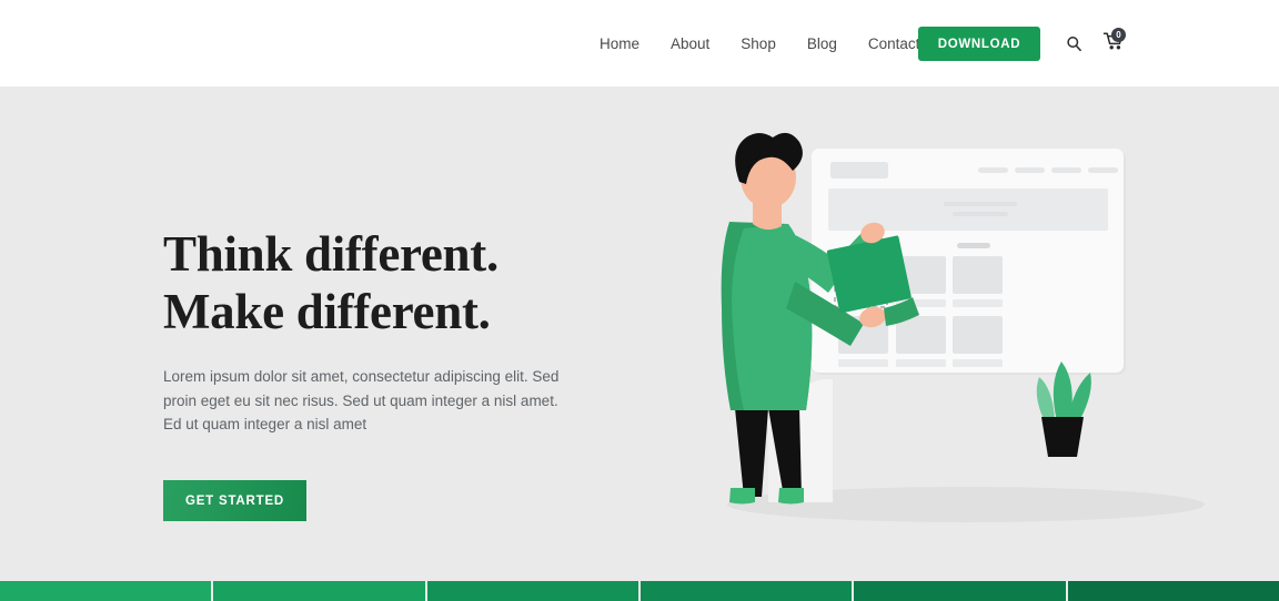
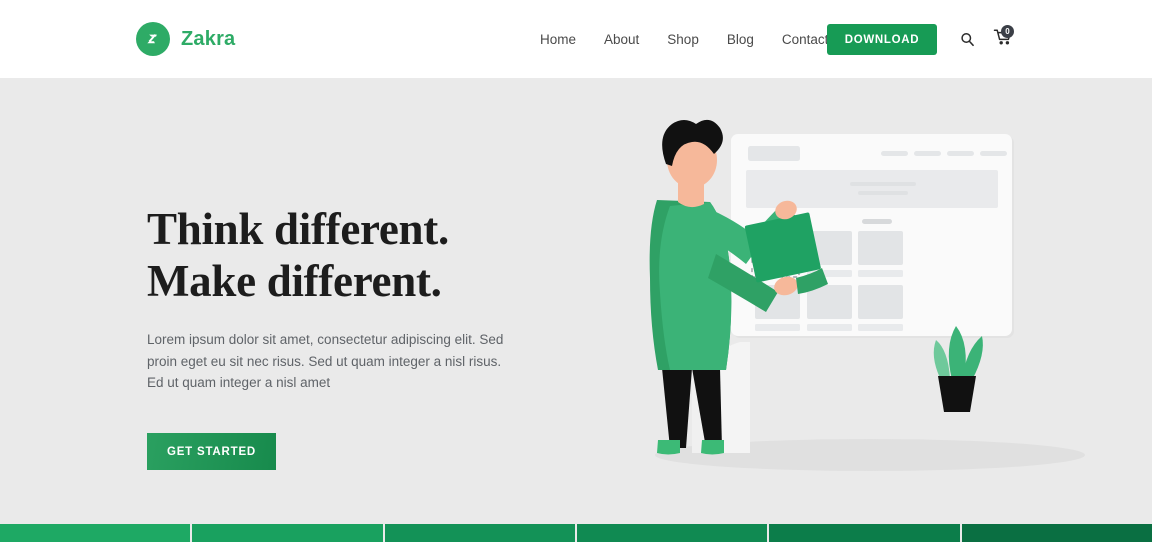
+ Zakra
  Home
  About
  Shop
  Blog
  Contac
  DOWNLOAD
  0
  Think different.
  Make different.
- Lorem ipsum dolor sit amet, consectetur adipiscing elit. Sed proin eget eu sit nec risus. Sed ut quam integer a nisl amet. Ed ut quam integer a nisl amet
+ Lorem ipsum dolor sit amet, consectetur adipiscing elit. Sed proin eget eu sit nec risus. Sed ut quam integer a nisl risus. Ed ut quam integer a nisl amet
  GET STARTED
